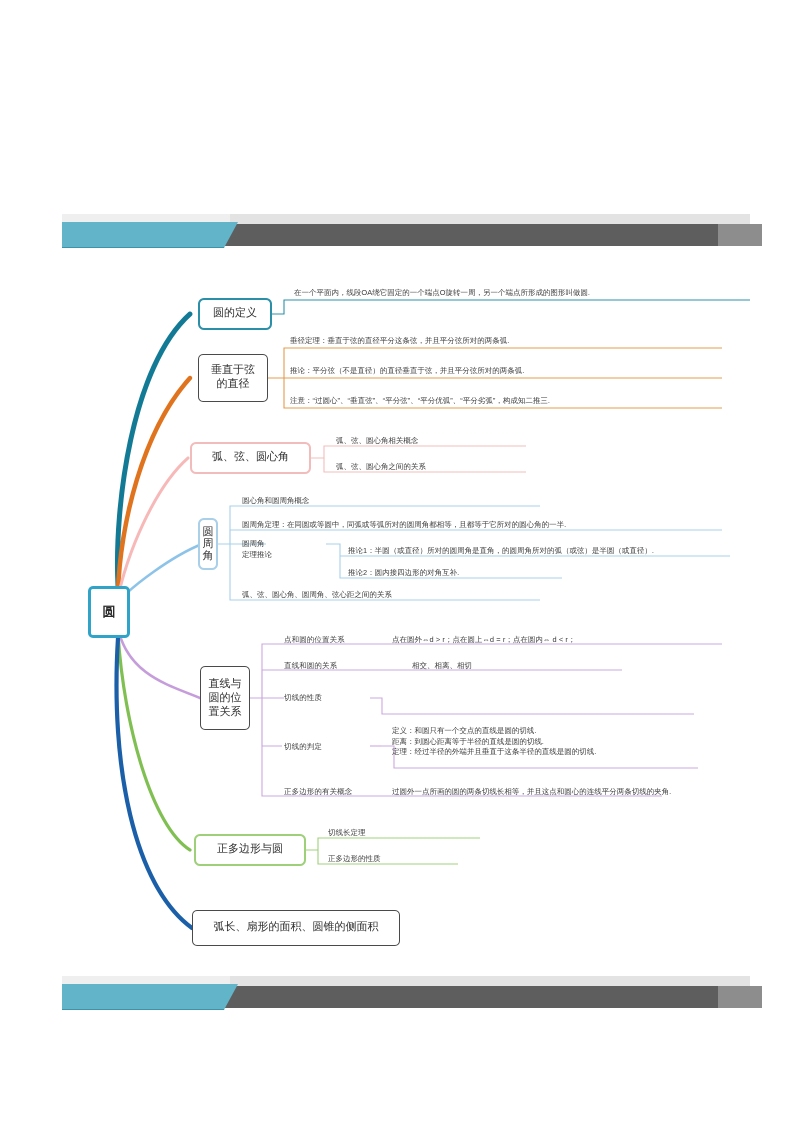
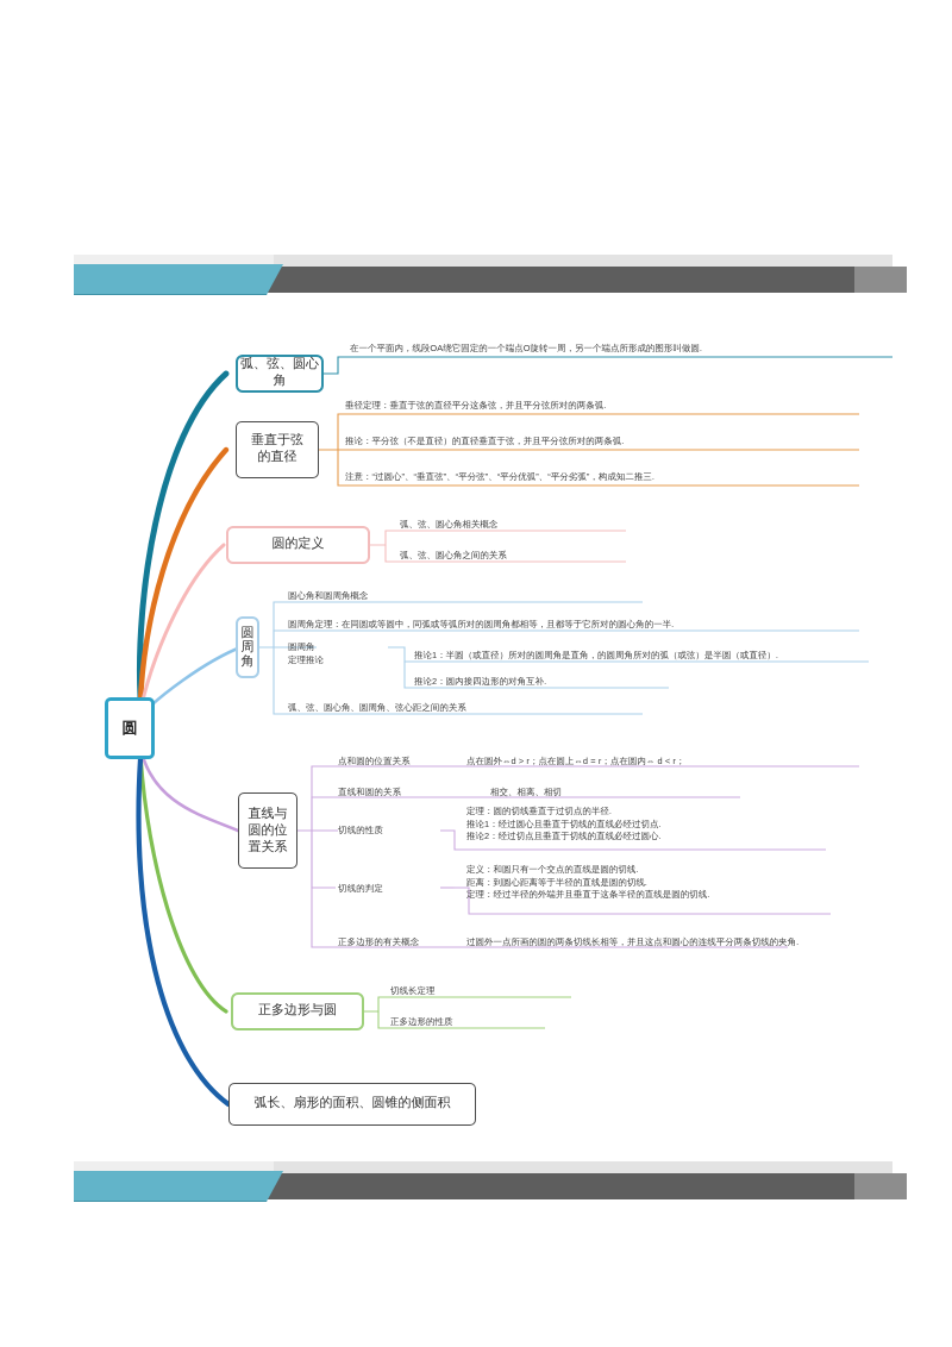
  圆
- 圆的定义
+ 弧、弦、圆心角
  在一个平面内，线段OA绕它固定的一个端点O旋转一周，另一个端点所形成的图形叫做圆.
  垂直于弦
  的直径
  垂径定理：垂直于弦的直径平分这条弦，并且平分弦所对的两条弧.
  推论：平分弦（不是直径）的直径垂直于弦，并且平分弦所对的两条弧.
  注意：“过圆心”、“垂直弦”、“平分弦”、“平分优弧”、“平分劣弧”，构成知二推三.
- 弧、弦、圆心角
+ 圆的定义
  弧、弦、圆心角相关概念
  弧、弦、圆心角之间的关系
  圆
  周
  角
  圆心角和圆周角概念
  圆周角定理：在同圆或等圆中，同弧或等弧所对的圆周角都相等，且都等于它所对的圆心角的一半.
  圆周角
  定理推论
  推论1：半圆（或直径）所对的圆周角是直角，的圆周角所对的弧（或弦）是半圆（或直径）.
  推论2：圆内接四边形的对角互补.
  弧、弦、圆心角、圆周角、弦心距之间的关系
  直线与
  圆的位
  置关系
  点和圆的位置关系
  点在圆外⇔d > r；点在圆上⇔d = r；点在圆内⇔ d < r；
  直线和圆的关系
  相交、相离、相切
  切线的性质
+ 定理：圆的切线垂直于过切点的半径.
+ 推论1：经过圆心且垂直于切线的直线必经过切点.
+ 推论2：经过切点且垂直于切线的直线必经过圆心.
  切线的判定
  定义：和圆只有一个交点的直线是圆的切线.
  距离：到圆心距离等于半径的直线是圆的切线.
  定理：经过半径的外端并且垂直于这条半径的直线是圆的切线.
  正多边形的有关概念
  过圆外一点所画的圆的两条切线长相等，并且这点和圆心的连线平分两条切线的夹角.
  正多边形与圆
  切线长定理
  正多边形的性质
  弧长、扇形的面积、圆锥的侧面积
